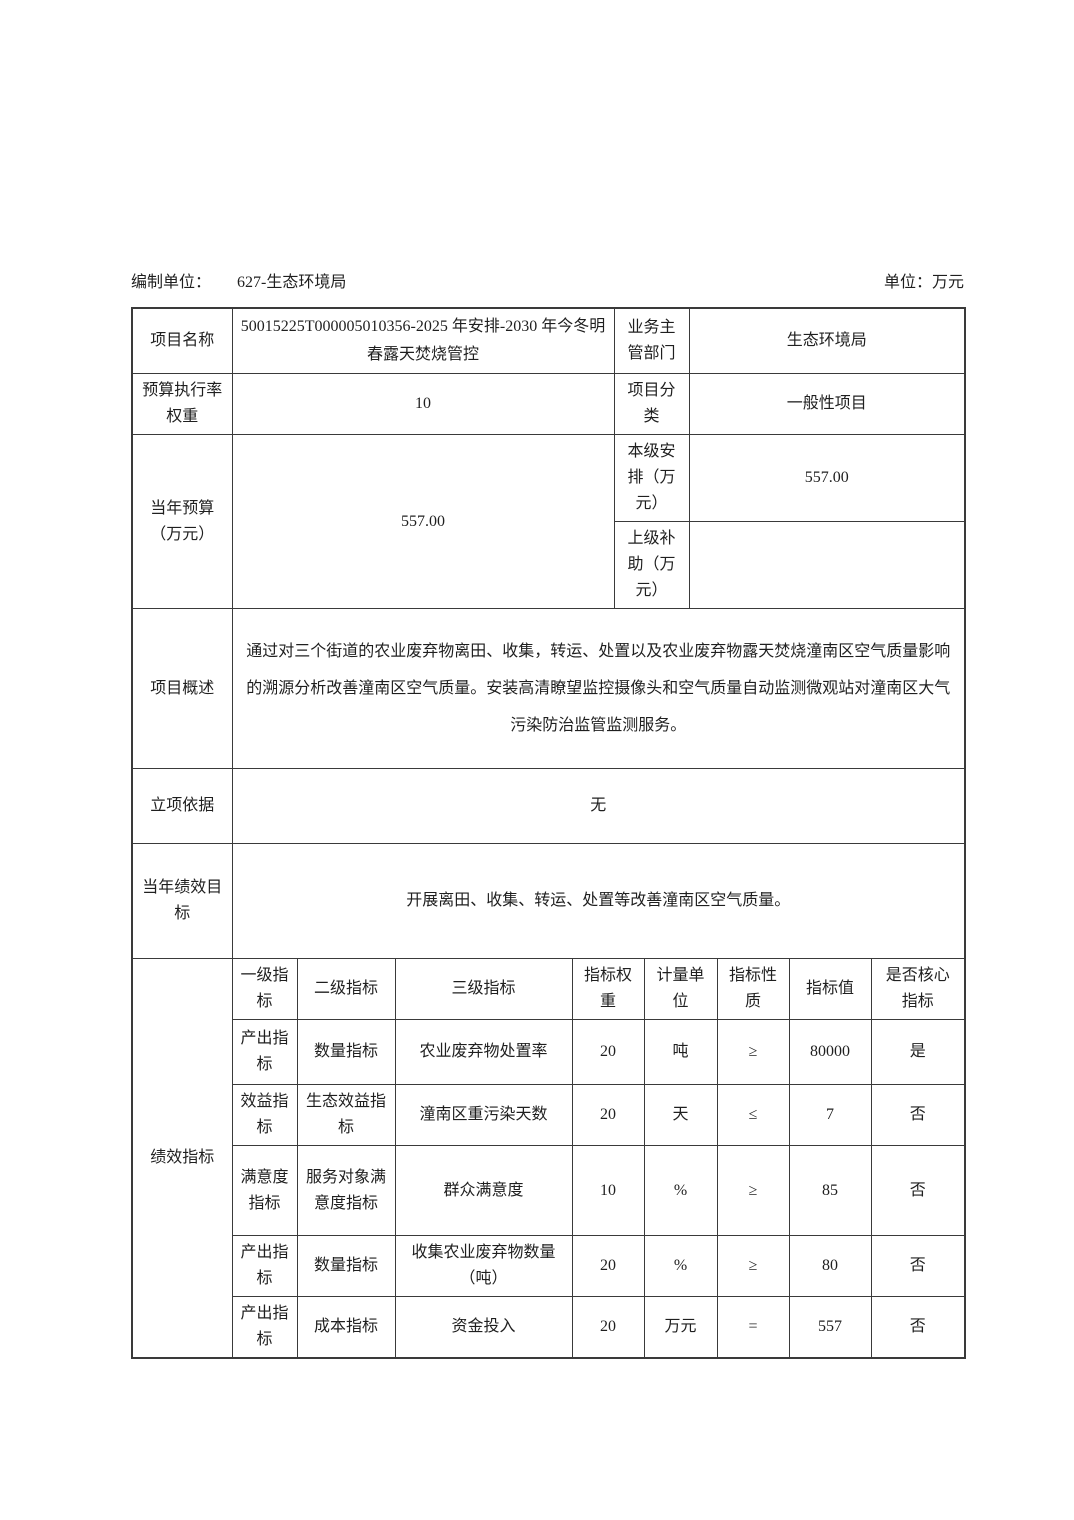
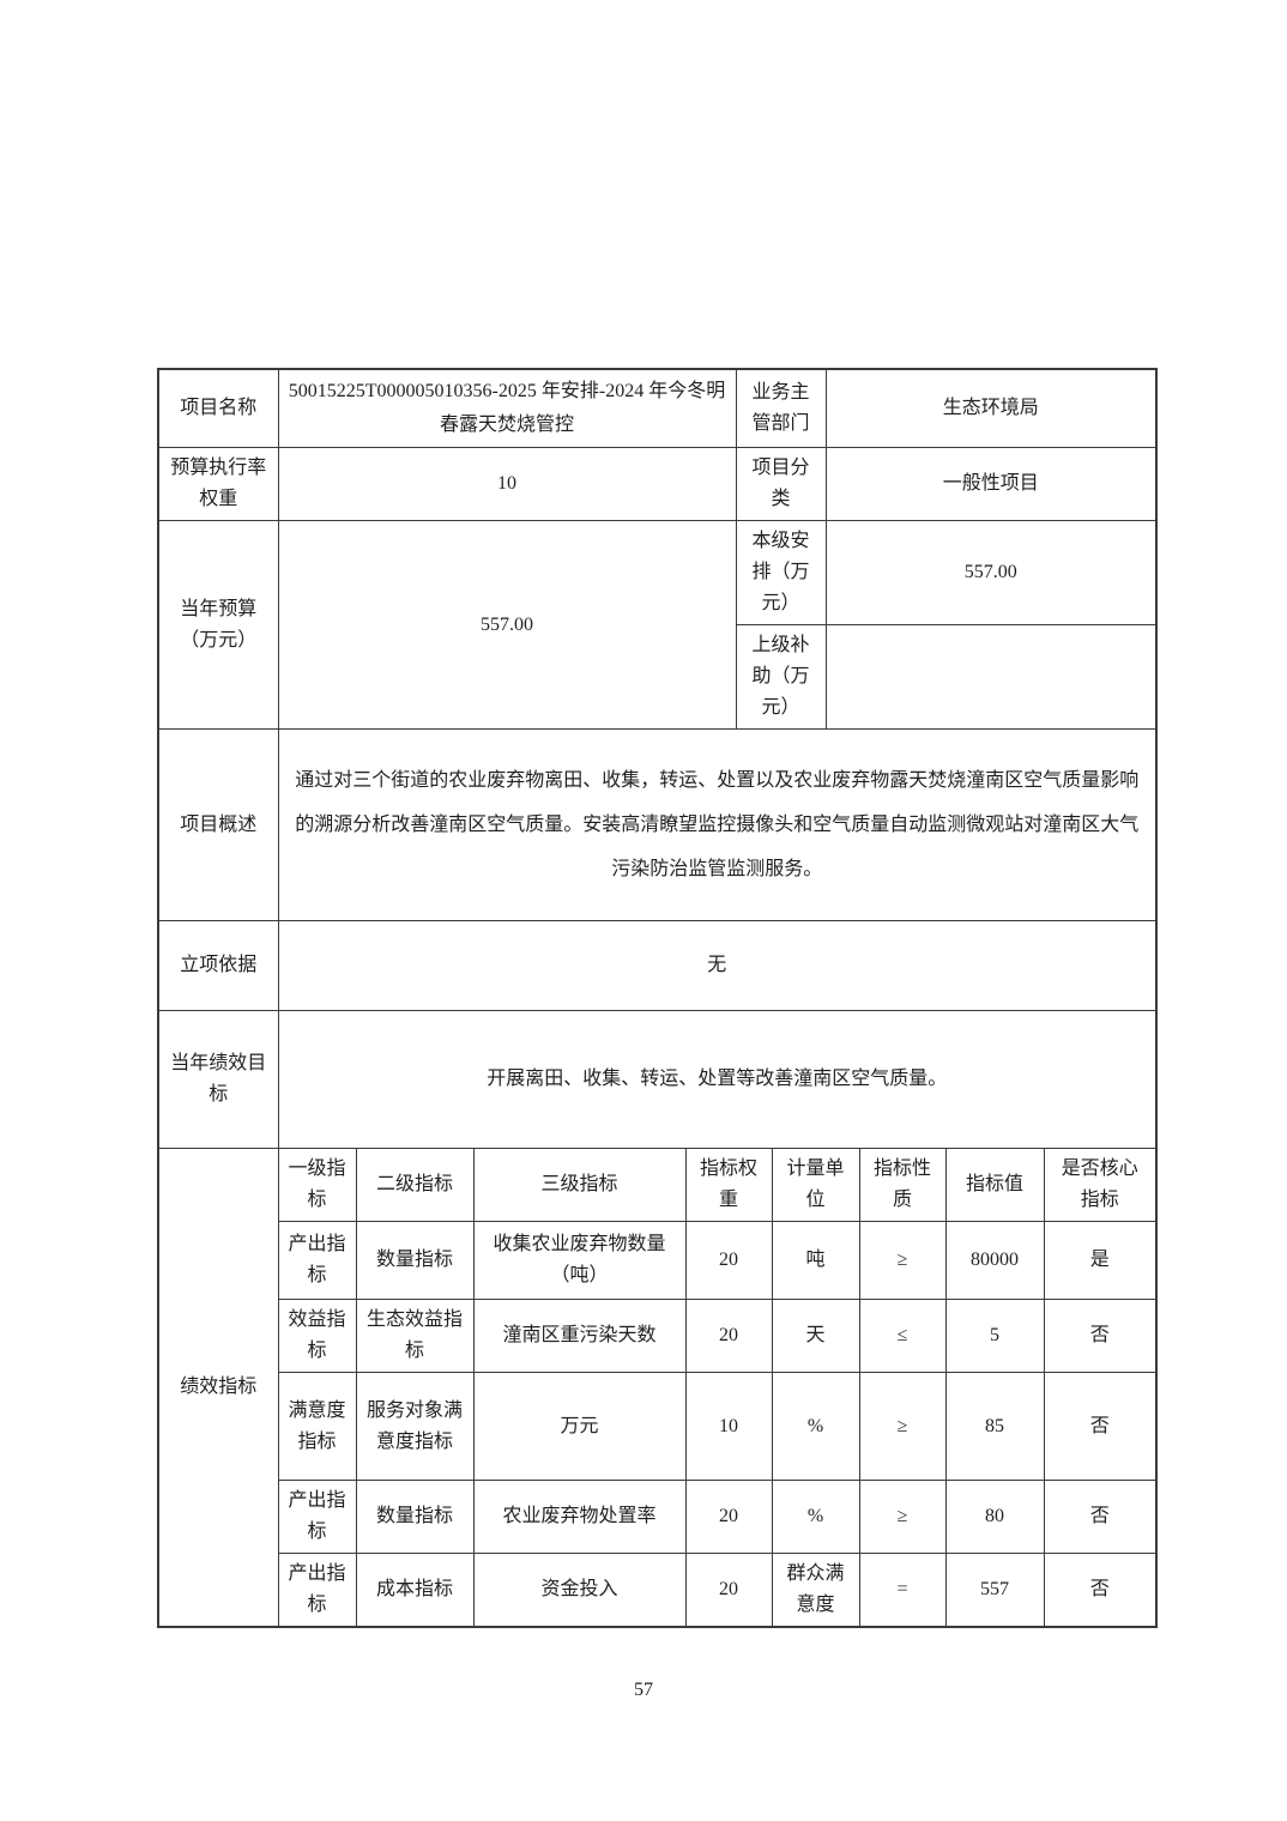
- 编制单位：
- 627-生态环境局
- 单位：万元
- 项目名称	50015225T000005010356-2025 年安排-2030 年今冬明春露天焚烧管控	业务主管部门	生态环境局
+ 项目名称	50015225T000005010356-2025 年安排-2024 年今冬明春露天焚烧管控	业务主管部门	生态环境局
  预算执行率权重	10	项目分类	一般性项目
  当年预算（万元）	557.00	本级安排（万元）	557.00
  上级补助（万元）
  项目概述	通过对三个街道的农业废弃物离田、收集，转运、处置以及农业废弃物露天焚烧潼南区空气质量影响的溯源分析改善潼南区空气质量。安装高清瞭望监控摄像头和空气质量自动监测微观站对潼南区大气污染防治监管监测服务。
  立项依据	无
  当年绩效目标	开展离田、收集、转运、处置等改善潼南区空气质量。
  绩效指标	一级指标	二级指标	三级指标	指标权重	计量单位	指标性质	指标值	是否核心指标
- 产出指标	数量指标	农业废弃物处置率	20	吨	≥	80000	是
+ 产出指标	数量指标	收集农业废弃物数量（吨）	20	吨	≥	80000	是
- 效益指标	生态效益指标	潼南区重污染天数	20	天	≤	7	否
+ 效益指标	生态效益指标	潼南区重污染天数	20	天	≤	5	否
- 满意度指标	服务对象满意度指标	群众满意度	10	%	≥	85	否
+ 满意度指标	服务对象满意度指标	万元	10	%	≥	85	否
- 产出指标	数量指标	收集农业废弃物数量（吨）	20	%	≥	80	否
+ 产出指标	数量指标	农业废弃物处置率	20	%	≥	80	否
- 产出指标	成本指标	资金投入	20	万元	=	557	否
+ 产出指标	成本指标	资金投入	20	群众满意度	=	557	否
+ 57
